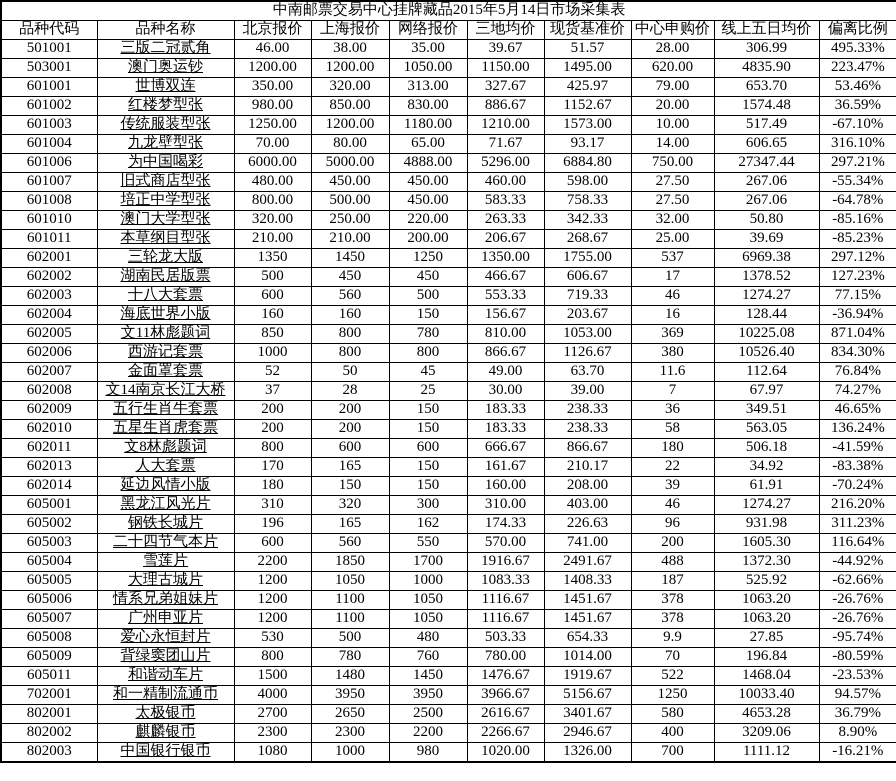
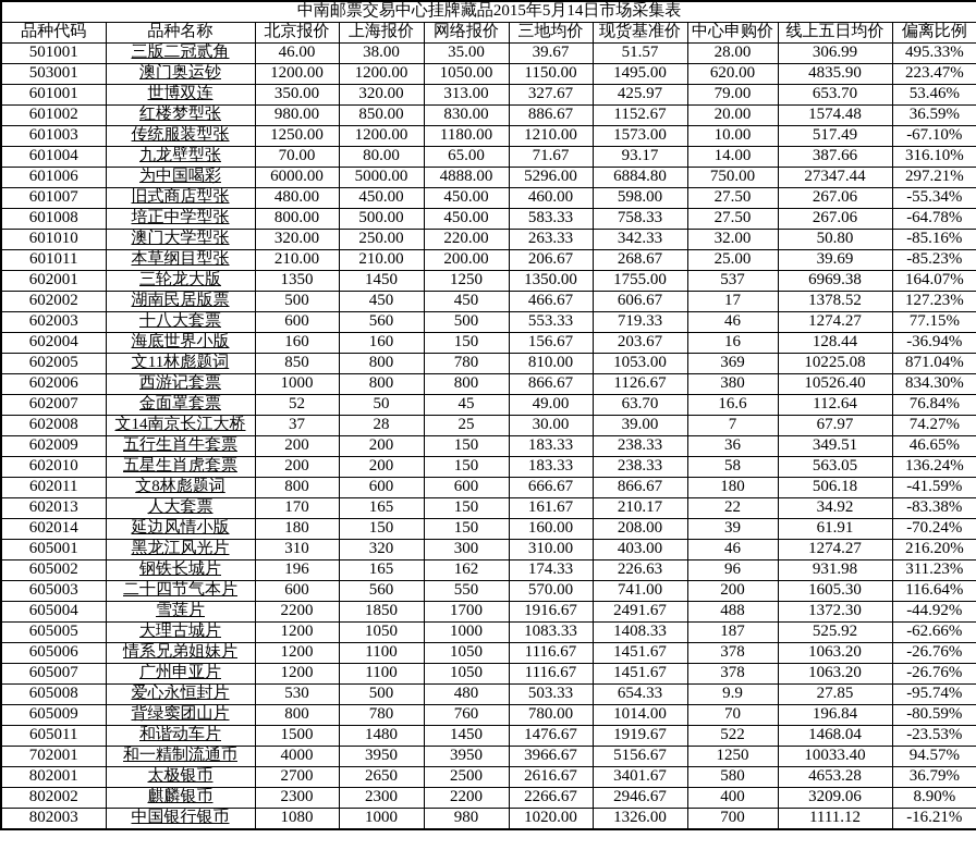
  中南邮票交易中心挂牌藏品2015年5月14日市场采集表
  品种代码	品种名称	北京报价	上海报价	网络报价	三地均价	现货基准价	中心申购价	线上五日均价	偏离比例
  501001	三版二冠贰角	46.00	38.00	35.00	39.67	51.57	28.00	306.99	495.33%
  503001	澳门奥运钞	1200.00	1200.00	1050.00	1150.00	1495.00	620.00	4835.90	223.47%
  601001	世博双连	350.00	320.00	313.00	327.67	425.97	79.00	653.70	53.46%
  601002	红楼梦型张	980.00	850.00	830.00	886.67	1152.67	20.00	1574.48	36.59%
  601003	传统服装型张	1250.00	1200.00	1180.00	1210.00	1573.00	10.00	517.49	-67.10%
- 601004	九龙壁型张	70.00	80.00	65.00	71.67	93.17	14.00	606.65	316.10%
+ 601004	九龙壁型张	70.00	80.00	65.00	71.67	93.17	14.00	387.66	316.10%
  601006	为中国喝彩	6000.00	5000.00	4888.00	5296.00	6884.80	750.00	27347.44	297.21%
  601007	旧式商店型张	480.00	450.00	450.00	460.00	598.00	27.50	267.06	-55.34%
  601008	培正中学型张	800.00	500.00	450.00	583.33	758.33	27.50	267.06	-64.78%
  601010	澳门大学型张	320.00	250.00	220.00	263.33	342.33	32.00	50.80	-85.16%
  601011	本草纲目型张	210.00	210.00	200.00	206.67	268.67	25.00	39.69	-85.23%
- 602001	三轮龙大版	1350	1450	1250	1350.00	1755.00	537	6969.38	297.12%
+ 602001	三轮龙大版	1350	1450	1250	1350.00	1755.00	537	6969.38	164.07%
  602002	湖南民居版票	500	450	450	466.67	606.67	17	1378.52	127.23%
  602003	十八大套票	600	560	500	553.33	719.33	46	1274.27	77.15%
  602004	海底世界小版	160	160	150	156.67	203.67	16	128.44	-36.94%
  602005	文11林彪题词	850	800	780	810.00	1053.00	369	10225.08	871.04%
  602006	西游记套票	1000	800	800	866.67	1126.67	380	10526.40	834.30%
- 602007	金面罩套票	52	50	45	49.00	63.70	11.6	112.64	76.84%
+ 602007	金面罩套票	52	50	45	49.00	63.70	16.6	112.64	76.84%
  602008	文14南京长江大桥	37	28	25	30.00	39.00	7	67.97	74.27%
  602009	五行生肖牛套票	200	200	150	183.33	238.33	36	349.51	46.65%
  602010	五星生肖虎套票	200	200	150	183.33	238.33	58	563.05	136.24%
  602011	文8林彪题词	800	600	600	666.67	866.67	180	506.18	-41.59%
  602013	人大套票	170	165	150	161.67	210.17	22	34.92	-83.38%
  602014	延边风情小版	180	150	150	160.00	208.00	39	61.91	-70.24%
  605001	黑龙江风光片	310	320	300	310.00	403.00	46	1274.27	216.20%
  605002	钢铁长城片	196	165	162	174.33	226.63	96	931.98	311.23%
  605003	二十四节气本片	600	560	550	570.00	741.00	200	1605.30	116.64%
  605004	雪莲片	2200	1850	1700	1916.67	2491.67	488	1372.30	-44.92%
  605005	大理古城片	1200	1050	1000	1083.33	1408.33	187	525.92	-62.66%
  605006	情系兄弟姐妹片	1200	1100	1050	1116.67	1451.67	378	1063.20	-26.76%
  605007	广州申亚片	1200	1100	1050	1116.67	1451.67	378	1063.20	-26.76%
  605008	爱心永恒封片	530	500	480	503.33	654.33	9.9	27.85	-95.74%
  605009	背绿窦团山片	800	780	760	780.00	1014.00	70	196.84	-80.59%
  605011	和谐动车片	1500	1480	1450	1476.67	1919.67	522	1468.04	-23.53%
  702001	和一精制流通币	4000	3950	3950	3966.67	5156.67	1250	10033.40	94.57%
  802001	太极银币	2700	2650	2500	2616.67	3401.67	580	4653.28	36.79%
  802002	麒麟银币	2300	2300	2200	2266.67	2946.67	400	3209.06	8.90%
  802003	中国银行银币	1080	1000	980	1020.00	1326.00	700	1111.12	-16.21%
